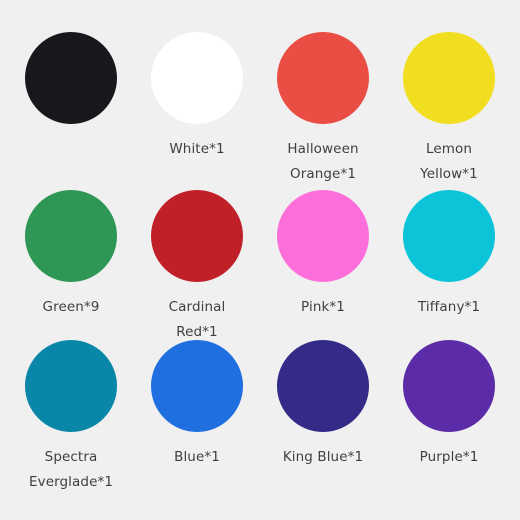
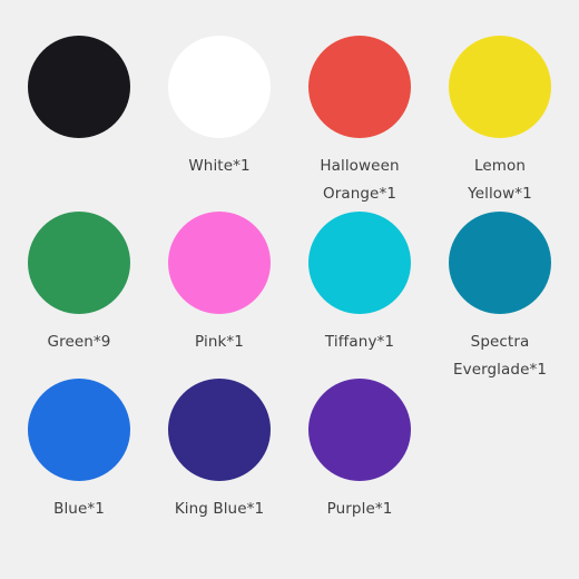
  White*1
  Halloween Orange*1
  Lemon Yellow*1
  Green*9
- Cardinal Red*1
  Pink*1
  Tiffany*1
  Spectra Everglade*1
  Blue*1
  King Blue*1
  Purple*1
